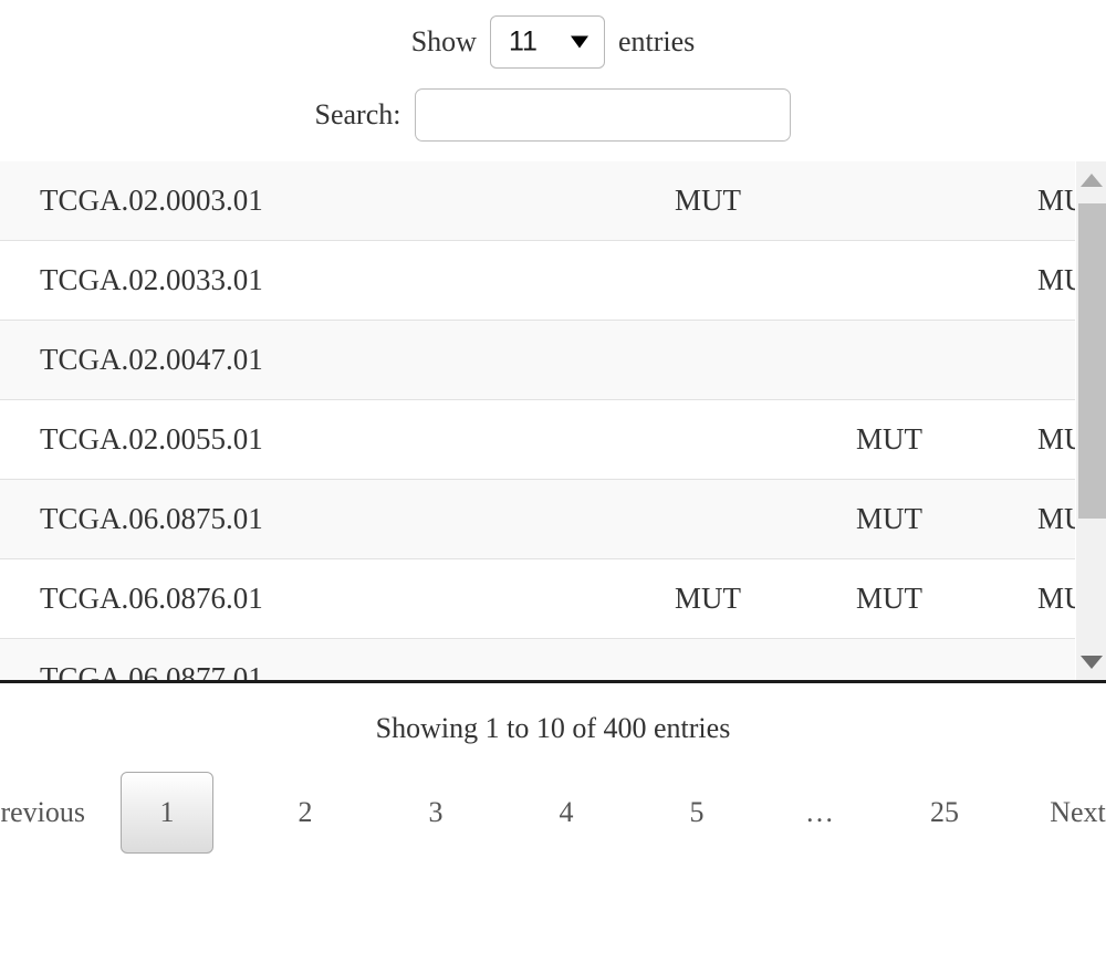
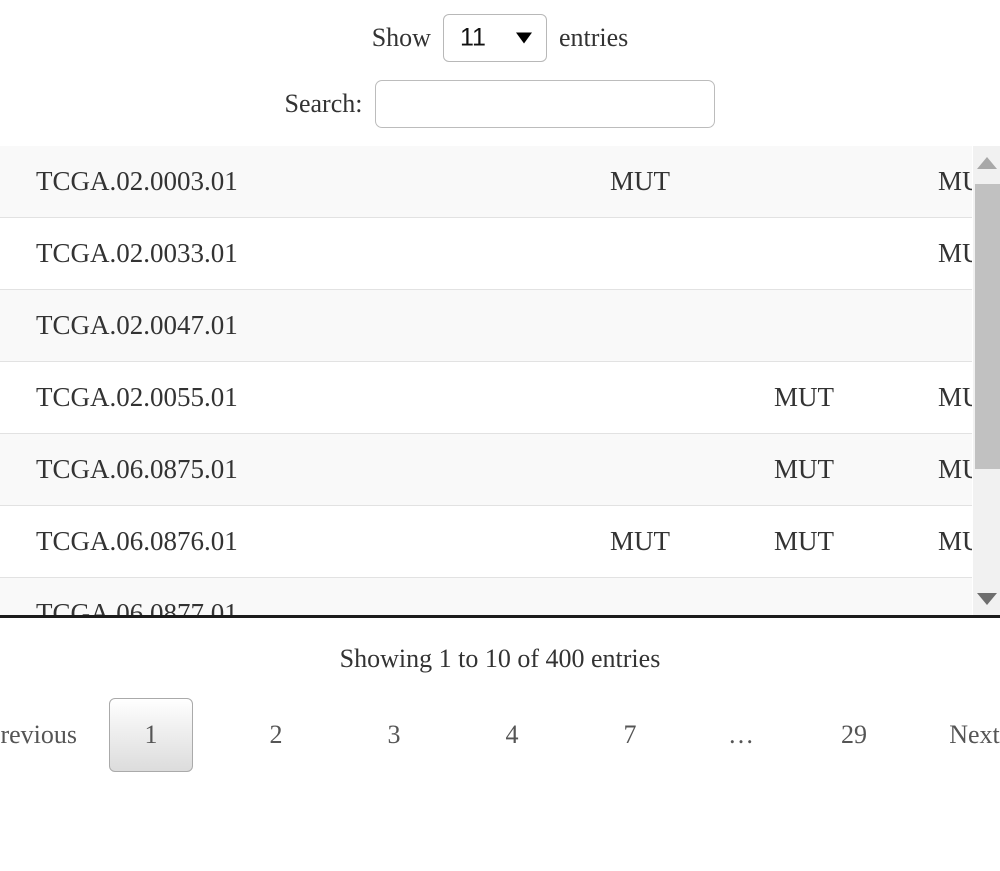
  Show
  11
  entries
  Search:
  TCGA.02.0003.01		MUT		M
  TCGA.02.0033.01				M
  TCGA.02.0047.01
  TCGA.02.0055.01			MUT	M
  TCGA.06.0875.01			MUT	M
  TCGA.06.0876.01		MUT	MUT	M
  TCGA.06.0877.01
  Showing 1 to 10 of 400 entries
  revious
  1
  2
  3
  4
- 5
+ 7
  …
- 25
+ 29
  Next
